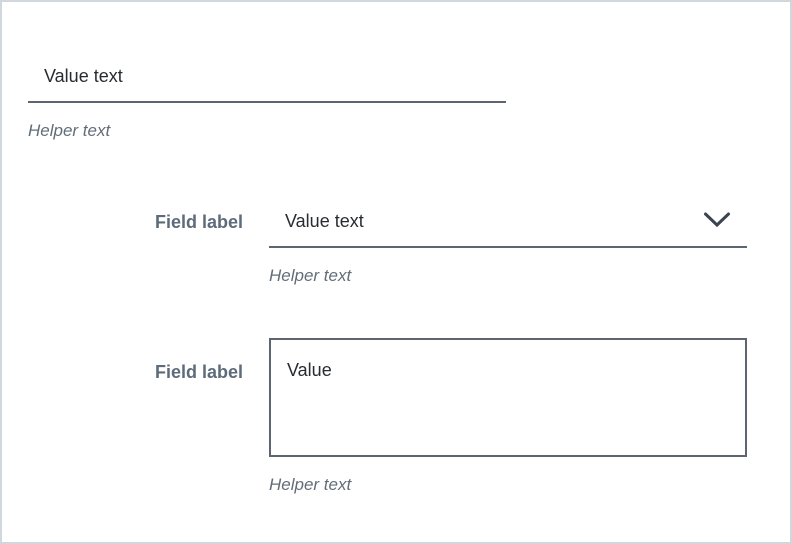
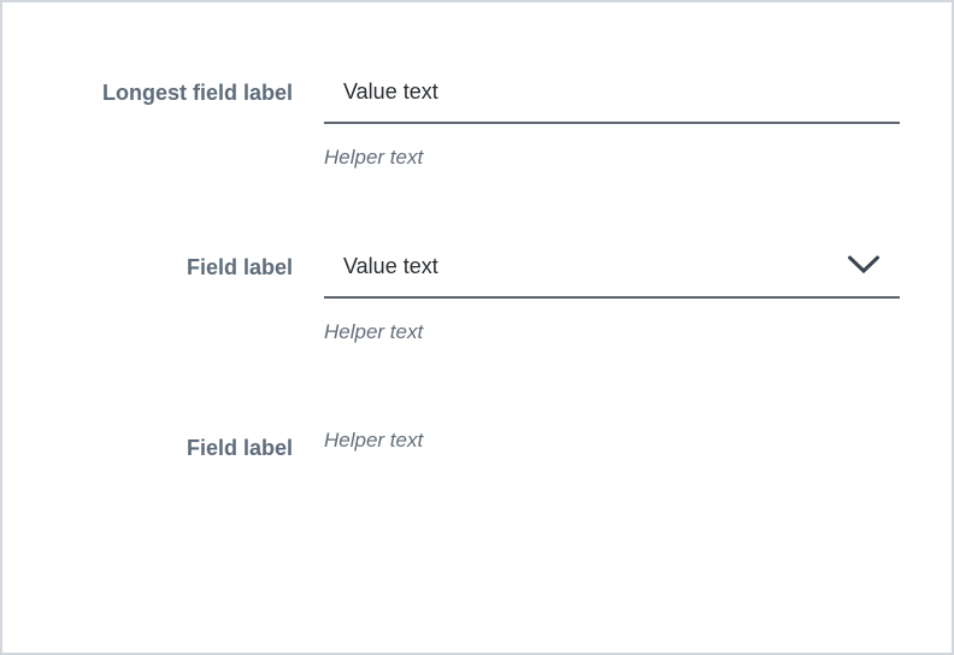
+ Longest field label
  Value text
  Helper text
  Field label
  Value text
  Helper text
  Field label
- Value
  Helper text
